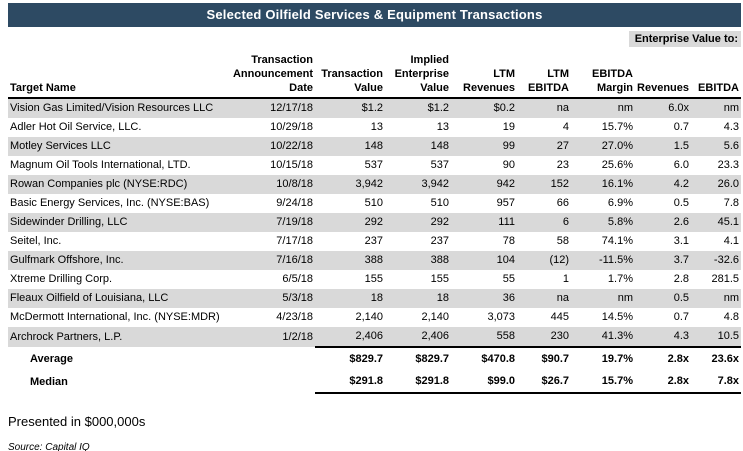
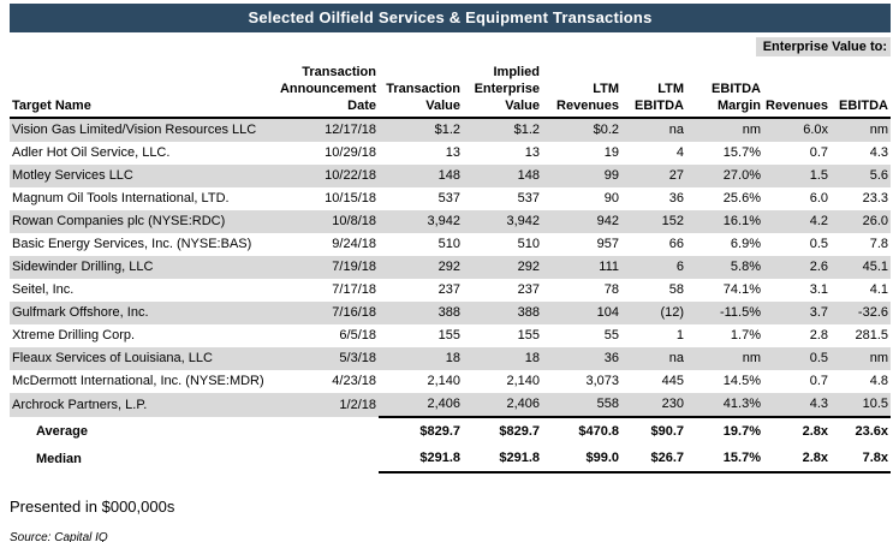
  Selected Oilfield Services & Equipment Transactions
  Enterprise Value to:
  Target Name	TransactionAnnouncementDate	TransactionValue	ImpliedEnterpriseValue	LTMRevenues	LTMEBITDA	EBITDAMargin	Revenues	EBITDA
  Vision Gas Limited/Vision Resources LLC	12/17/18	$1.2	$1.2	$0.2	na	nm	6.0x	nm
  Adler Hot Oil Service, LLC.	10/29/18	13	13	19	4	15.7%	0.7	4.3
  Motley Services LLC	10/22/18	148	148	99	27	27.0%	1.5	5.6
- Magnum Oil Tools International, LTD.	10/15/18	537	537	90	23	25.6%	6.0	23.3
+ Magnum Oil Tools International, LTD.	10/15/18	537	537	90	36	25.6%	6.0	23.3
  Rowan Companies plc (NYSE:RDC)	10/8/18	3,942	3,942	942	152	16.1%	4.2	26.0
  Basic Energy Services, Inc. (NYSE:BAS)	9/24/18	510	510	957	66	6.9%	0.5	7.8
  Sidewinder Drilling, LLC	7/19/18	292	292	111	6	5.8%	2.6	45.1
  Seitel, Inc.	7/17/18	237	237	78	58	74.1%	3.1	4.1
  Gulfmark Offshore, Inc.	7/16/18	388	388	104	(12)	-11.5%	3.7	-32.6
  Xtreme Drilling Corp.	6/5/18	155	155	55	1	1.7%	2.8	281.5
- Fleaux Oilfield of Louisiana, LLC	5/3/18	18	18	36	na	nm	0.5	nm
+ Fleaux Services of Louisiana, LLC	5/3/18	18	18	36	na	nm	0.5	nm
  McDermott International, Inc. (NYSE:MDR)	4/23/18	2,140	2,140	3,073	445	14.5%	0.7	4.8
  Archrock Partners, L.P.	1/2/18	2,406	2,406	558	230	41.3%	4.3	10.5
  Average		$829.7	$829.7	$470.8	$90.7	19.7%	2.8x	23.6x
  Median		$291.8	$291.8	$99.0	$26.7	15.7%	2.8x	7.8x
  Presented in $000,000s
  Source: Capital IQ
